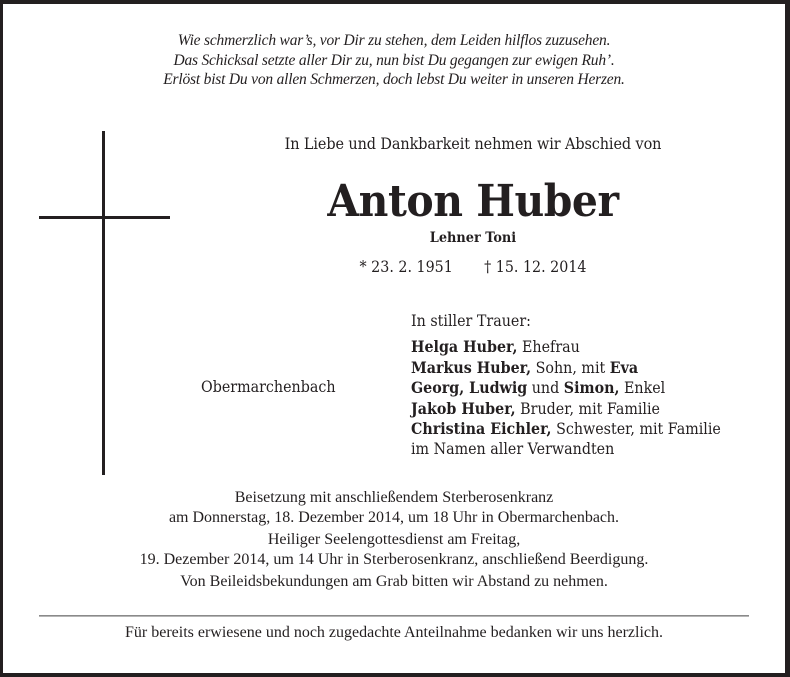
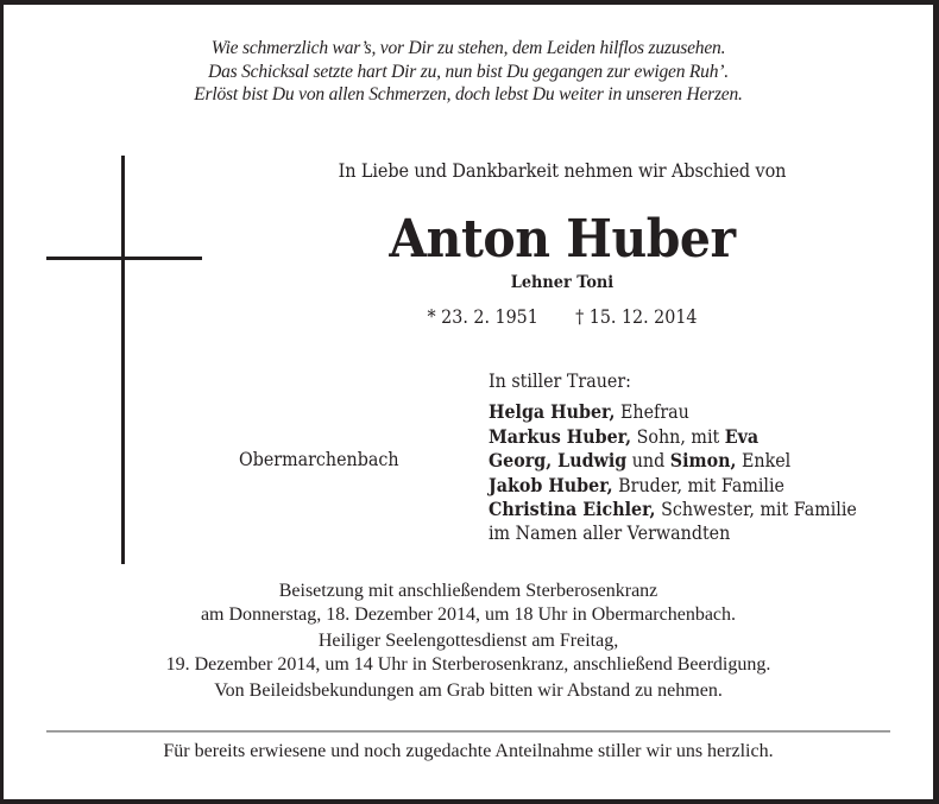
  Wie schmerzlich war’s, vor Dir zu stehen, dem Leiden hilflos zuzusehen.
- Das Schicksal setzte aller Dir zu, nun bist Du gegangen zur ewigen Ruh’.
+ Das Schicksal setzte hart Dir zu, nun bist Du gegangen zur ewigen Ruh’.
  Erlöst bist Du von allen Schmerzen, doch lebst Du weiter in unseren Herzen.
  In Liebe und Dankbarkeit nehmen wir Abschied von
  Anton Huber
  Lehner Toni
  * 23. 2. 1951 † 15. 12. 2014
  Obermarchenbach
  In stiller Trauer:
  Helga Huber, Ehefrau
  Markus Huber, Sohn, mit Eva
  Georg, Ludwig und Simon, Enkel
  Jakob Huber, Bruder, mit Familie
  Christina Eichler, Schwester, mit Familie
  im Namen aller Verwandten
  Beisetzung mit anschließendem Sterberosenkranz
  am Donnerstag, 18. Dezember 2014, um 18 Uhr in Obermarchenbach.
  Heiliger Seelengottesdienst am Freitag,
  19. Dezember 2014, um 14 Uhr in Sterberosenkranz, anschließend Beerdigung.
  Von Beileidsbekundungen am Grab bitten wir Abstand zu nehmen.
- Für bereits erwiesene und noch zugedachte Anteilnahme bedanken wir uns herzlich.
+ Für bereits erwiesene und noch zugedachte Anteilnahme stiller wir uns herzlich.
